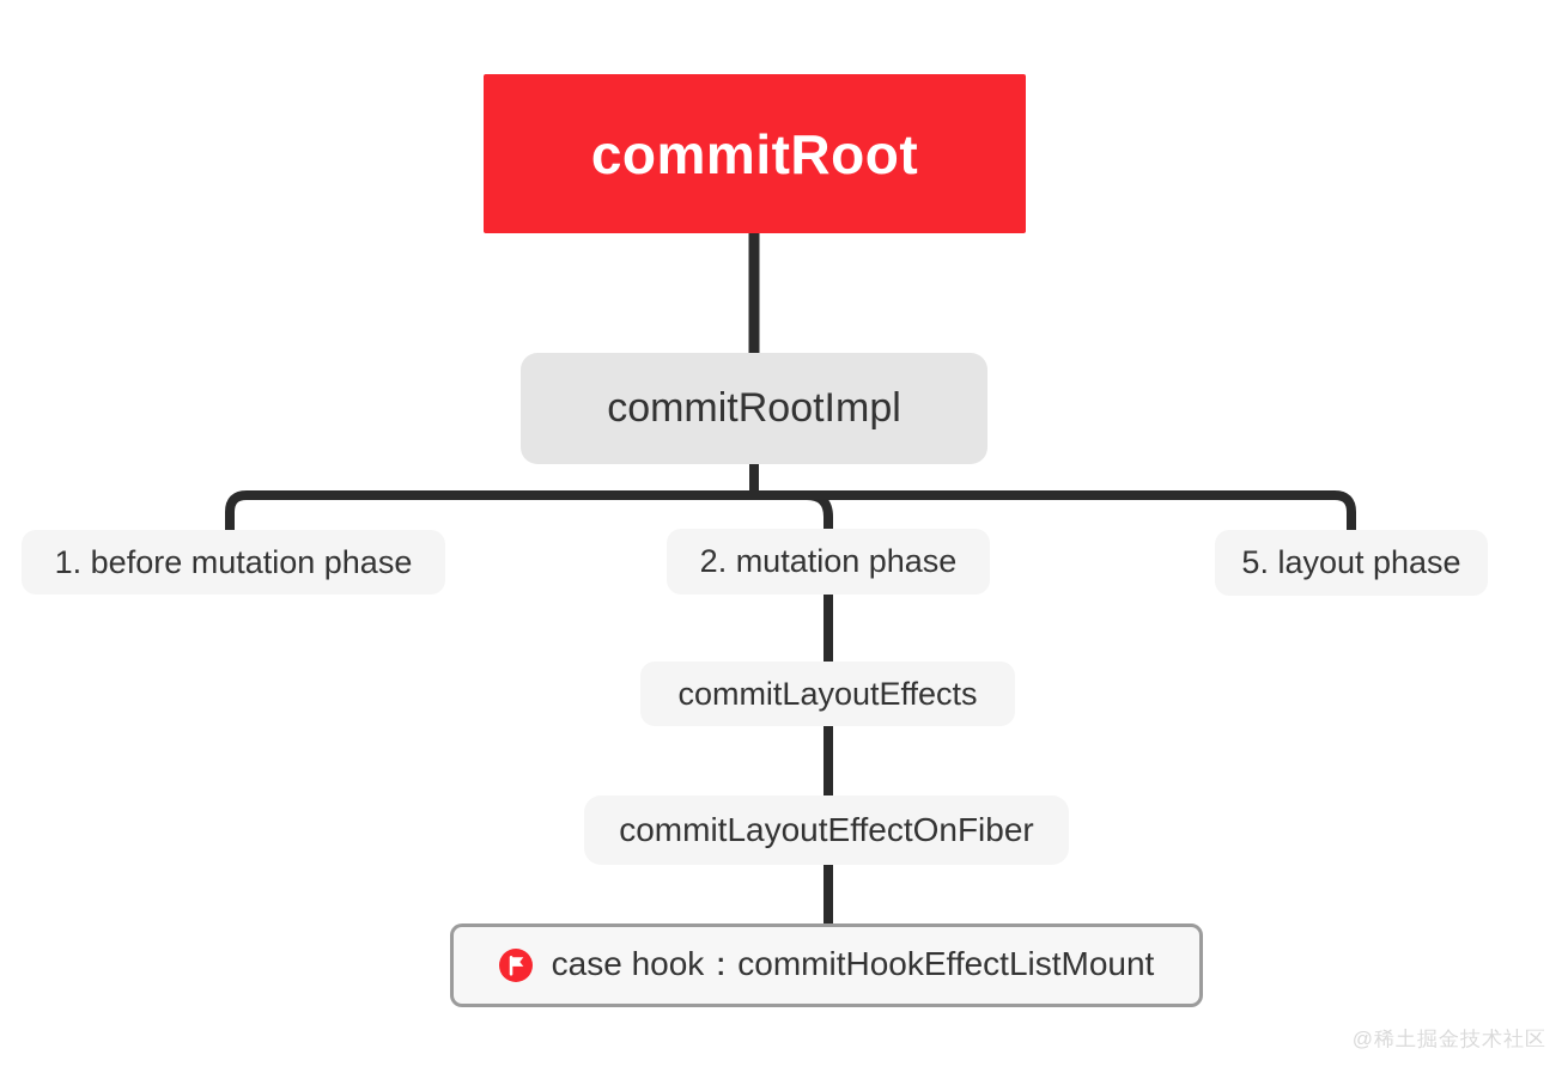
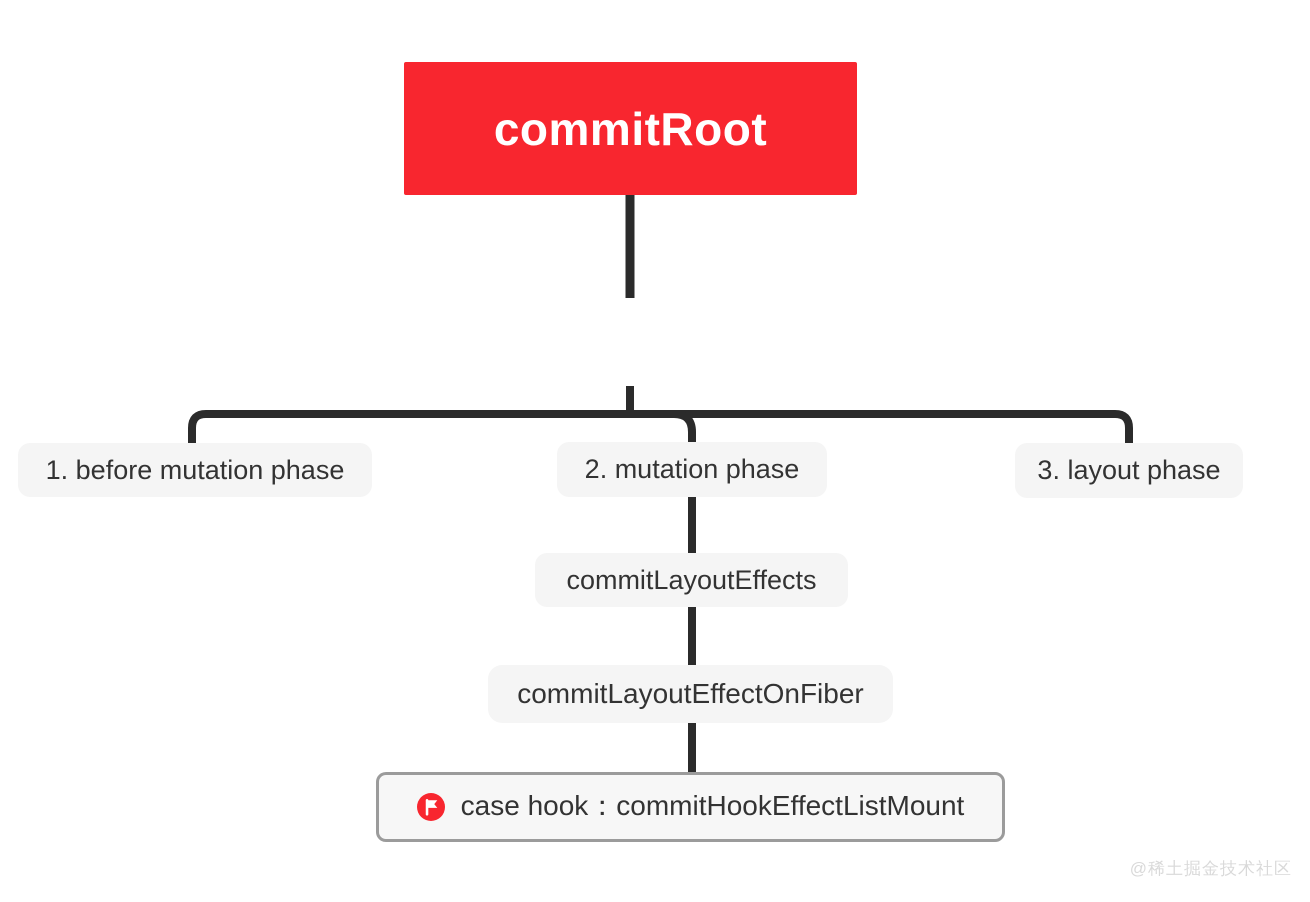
  commitRoot
- commitRootImpl
  1. before mutation phase
  2. mutation phase
- 5. layout phase
+ 3. layout phase
  commitLayoutEffects
  commitLayoutEffectOnFiber
  case hook：commitHookEffectListMount
  @稀土掘金技术社区
